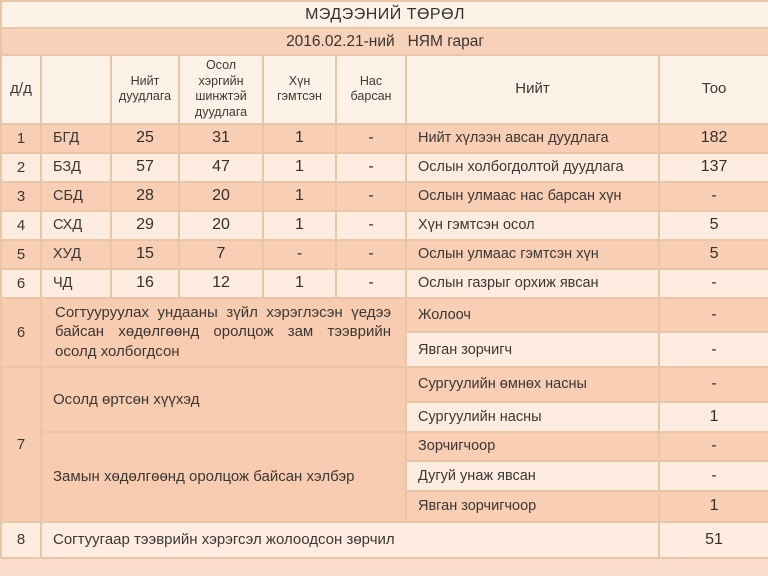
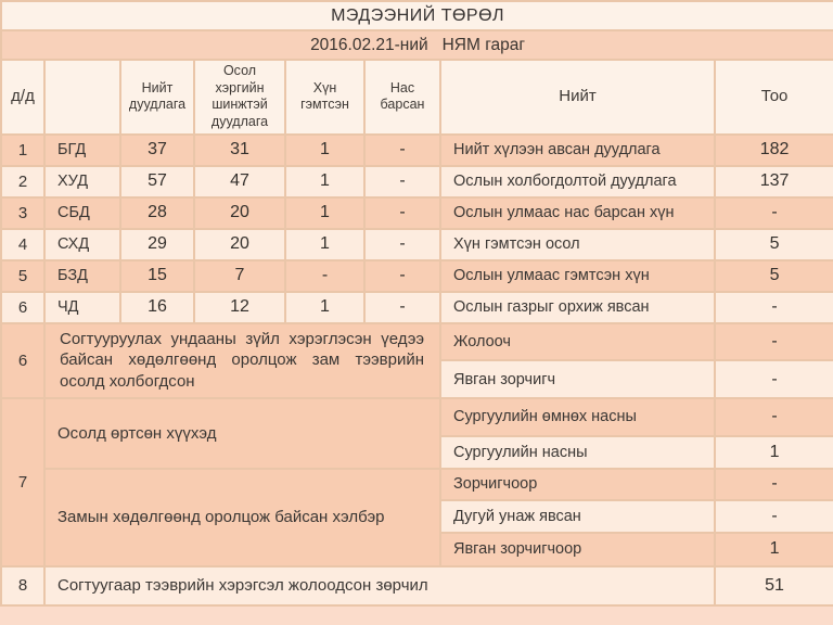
  МЭДЭЭНИЙ ТӨРӨЛ
  2016.02.21-ний НЯМ гараг
  д/д		Нийт дуудлага	Осол хэргийн шинжтэй дуудлага	Хүн гэмтсэн	Нас барсан	Нийт	Тоо
- 1	БГД	25	31	1	-	Нийт хүлээн авсан дуудлага	182
+ 1	БГД	37	31	1	-	Нийт хүлээн авсан дуудлага	182
- 2	БЗД	57	47	1	-	Ослын холбогдолтой дуудлага	137
+ 2	ХУД	57	47	1	-	Ослын холбогдолтой дуудлага	137
  3	СБД	28	20	1	-	Ослын улмаас нас барсан хүн	-
  4	СХД	29	20	1	-	Хүн гэмтсэн осол	5
- 5	ХУД	15	7	-	-	Ослын улмаас гэмтсэн хүн	5
+ 5	БЗД	15	7	-	-	Ослын улмаас гэмтсэн хүн	5
  6	ЧД	16	12	1	-	Ослын газрыг орхиж явсан	-
  6	Согтууруулах ундааны зүйл хэрэглэсэн үедээ байсан хөдөлгөөнд оролцож зам тээврийн осолд холбогдсон	Жолооч	-
  Явган зорчигч	-
  7	Осолд өртсөн хүүхэд	Сургуулийн өмнөх насны	-
  Сургуулийн насны	1
  Замын хөдөлгөөнд оролцож байсан хэлбэр	Зорчигчоор	-
  Дугуй унаж явсан	-
  Явган зорчигчоор	1
  8	Согтуугаар тээврийн хэрэгсэл жолоодсон зөрчил	51
